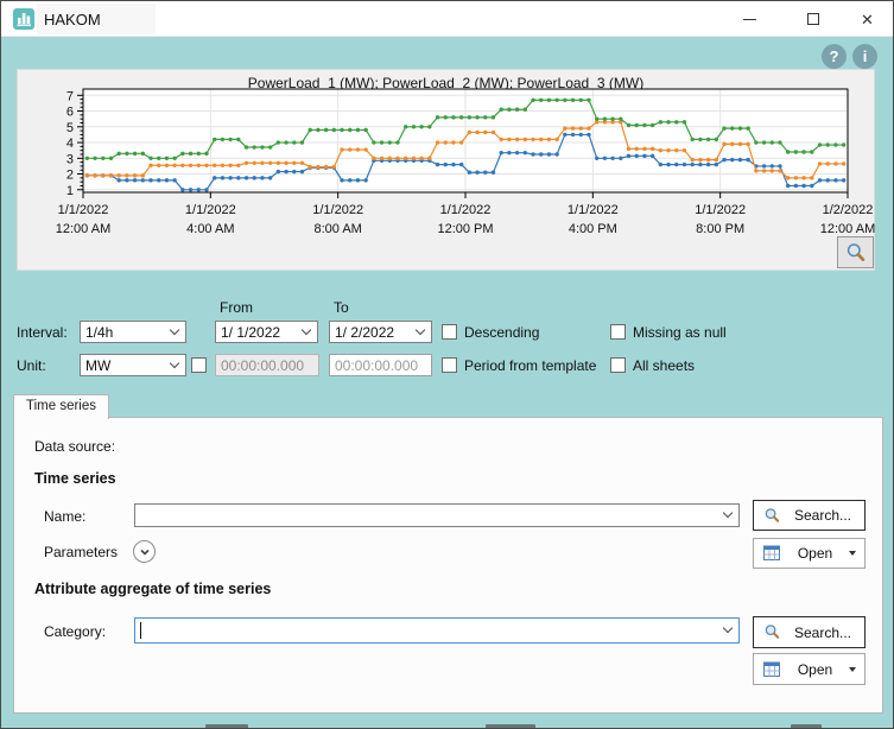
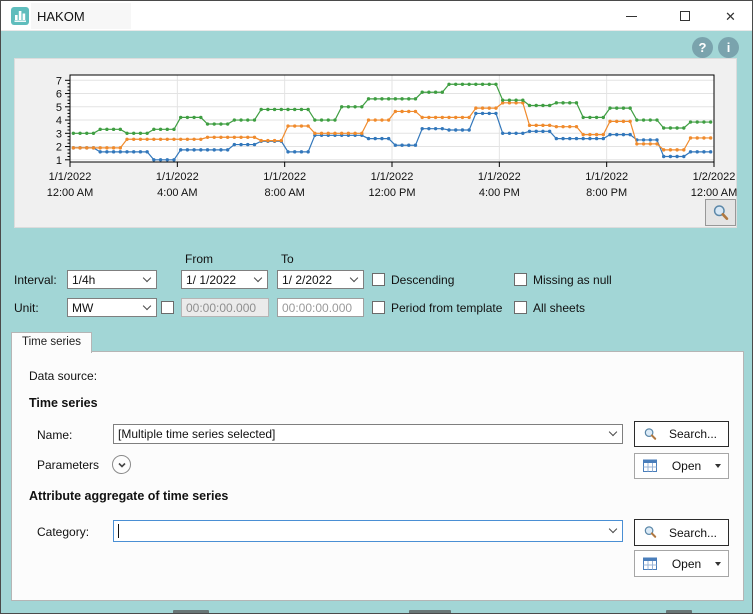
  HAKOM
  ✕
  ?
  i
- PowerLoad_1 (MW); PowerLoad_2 (MW); PowerLoad_3 (MW)
  1
  2
  3
  4
  5
  6
  7
  1/1/2022
  12:00 AM
  1/1/2022
  4:00 AM
  1/1/2022
  8:00 AM
  1/1/2022
  12:00 PM
  1/1/2022
  4:00 PM
  1/1/2022
  8:00 PM
  1/2/2022
  12:00 AM
  Interval:
  1/4h
  From
  1/ 1/2022
  To
  1/ 2/2022
  Descending
  Missing as null
  Unit:
  MW
  00:00:00.000
  00:00:00.000
  Period from template
  All sheets
  Time series
  Data source:
  Time series
  Name:
+ [Multiple time series selected]
  Search...
  Parameters
  Open
  Attribute aggregate of time series
  Category:
  Search...
  Open
